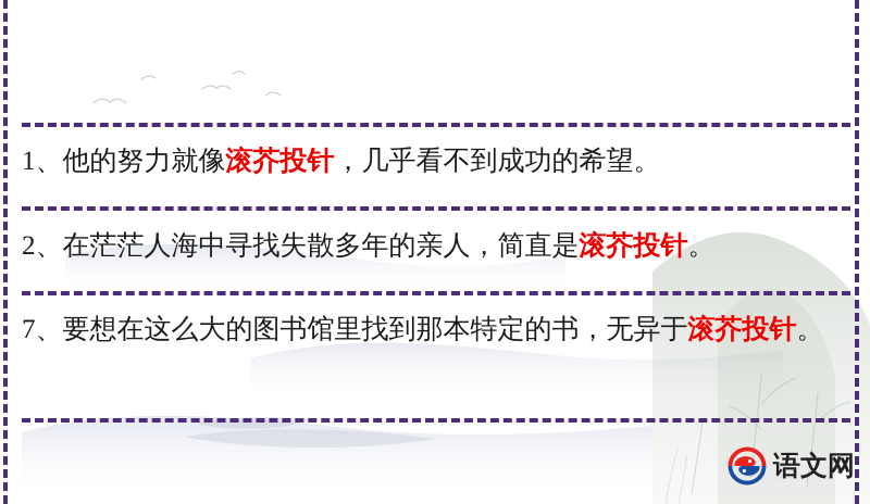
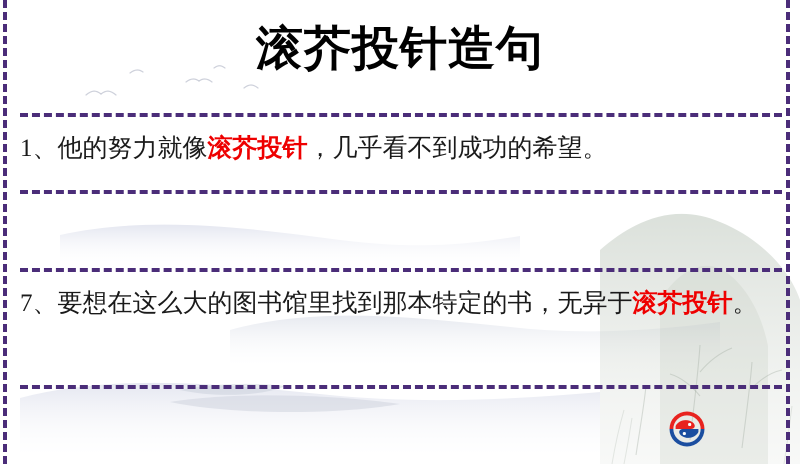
+ 滚芥投针造句
  1、他的努力就像滚芥投针，几乎看不到成功的希望。
- 2、在茫茫人海中寻找失散多年的亲人，简直是滚芥投针。
  7、要想在这么大的图书馆里找到那本特定的书，无异于滚芥投针。
- 语文网
